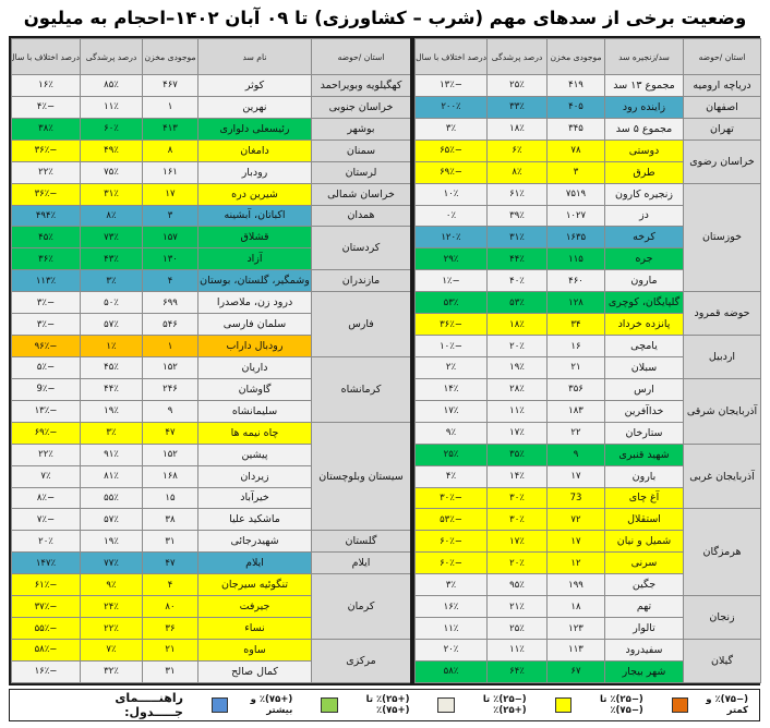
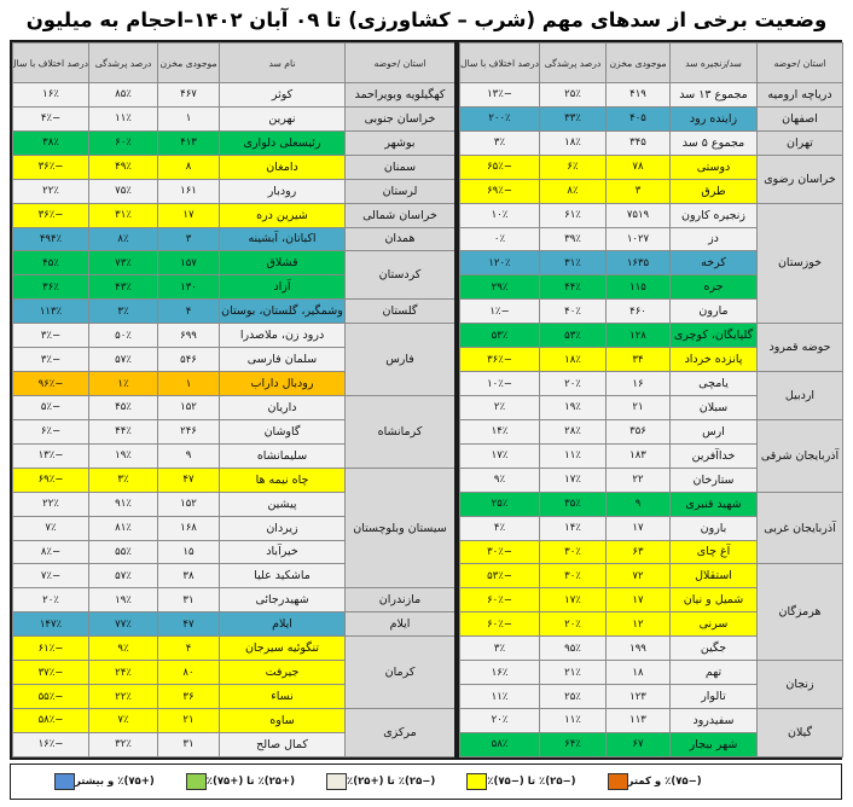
  وضعیت برخی از سدهای مهم (شرب – کشاورزی) تا ۰۹ آبان ۱۴۰۲–احجام به میلیون
  درصد اختلاف با سال	درصد پرشدگی	موجودی مخزن	نام سد	استان /حوضه
  ۱۶٪	۸۵٪	۴۶۷	کوثر	کهگیلویه وبویراحمد
  −۴٪	۱۱٪	۱	نهرین	خراسان جنوبی
  ۳۸٪	۶۰٪	۴۱۳	رئیسعلی دلواری	بوشهر
  −۳۶٪	۴۹٪	۸	دامغان	سمنان
  ۲۲٪	۷۵٪	۱۶۱	رودبار	لرستان
  −۳۶٪	۳۱٪	۱۷	شیرین دره	خراسان شمالی
  ۴۹۴٪	۸٪	۳	اکباتان، آبشینه	همدان
  ۴۵٪	۷۳٪	۱۵۷	قشلاق	کردستان
  ۳۶٪	۴۳٪	۱۳۰	آزاد
- ۱۱۳٪	۳٪	۴	وشمگیر، گلستان، بوستان	مازندران
+ ۱۱۳٪	۳٪	۴	وشمگیر، گلستان، بوستان	گلستان
  −۳٪	۵۰٪	۶۹۹	درود زن، ملاصدرا	فارس
  −۳٪	۵۷٪	۵۴۶	سلمان فارسی
  −۹۶٪	۱٪	۱	رودبال داراب
  −۵٪	۴۵٪	۱۵۲	داریان	کرمانشاه
- −9٪	۴۴٪	۲۴۶	گاوشان
+ −۶٪	۴۴٪	۲۴۶	گاوشان
  −۱۳٪	۱۹٪	۹	سلیمانشاه
  −۶۹٪	۳٪	۴۷	چاه نیمه ها	سیستان وبلوچستان
  ۲۲٪	۹۱٪	۱۵۲	پیشین
  ۷٪	۸۱٪	۱۶۸	زیردان
  −۸٪	۵۵٪	۱۵	خیرآباد
  −۷٪	۵۷٪	۳۸	ماشکید علیا
- ۲۰٪	۱۹٪	۳۱	شهیدرجائی	گلستان
+ ۲۰٪	۱۹٪	۳۱	شهیدرجائی	مازندران
  ۱۴۷٪	۷۷٪	۴۷	ایلام	ایلام
  −۶۱٪	۹٪	۴	تنگوئیه سیرجان	کرمان
  −۳۷٪	۲۴٪	۸۰	جیرفت
  −۵۵٪	۲۲٪	۳۶	نساء
  −۵۸٪	۷٪	۲۱	ساوه	مرکزی
  −۱۶٪	۳۲٪	۳۱	کمال صالح
  درصد اختلاف با سال	درصد پرشدگی	موجودی مخزن	سد/زنجیره سد	استان /حوضه
  −۱۳٪	۲۵٪	۴۱۹	مجموع ۱۳ سد	دریاچه ارومیه
  ۲۰۰٪	۳۳٪	۴۰۵	زاینده رود	اصفهان
  ۳٪	۱۸٪	۳۴۵	مجموع ۵ سد	تهران
  −۶۵٪	۶٪	۷۸	دوستی	خراسان رضوی
  −۶۹٪	۸٪	۳	طرق
  ۱۰٪	۶۱٪	۷۵۱۹	زنجیره کارون	خوزستان
  ۰٪	۳۹٪	۱۰۲۷	دز
  ۱۲۰٪	۳۱٪	۱۶۳۵	کرخه
  ۲۹٪	۴۴٪	۱۱۵	جره
  −۱٪	۴۰٪	۴۶۰	مارون
  ۵۳٪	۵۳٪	۱۲۸	گلپایگان، کوچری	حوضه قمرود
  −۳۶٪	۱۸٪	۳۴	پانزده خرداد
  −۱۰٪	۲۰٪	۱۶	یامچی	اردبیل
  ۲٪	۱۹٪	۲۱	سبلان
  ۱۴٪	۲۸٪	۳۵۶	ارس	آذربایجان شرقی
  ۱۷٪	۱۱٪	۱۸۳	خداآفرین
  ۹٪	۱۷٪	۲۲	ستارخان
  ۲۵٪	۳۵٪	۹	شهید قنبری	آذربایجان غربی
  ۴٪	۱۴٪	۱۷	بارون
- −۳۰٪	۳۰٪	73	آغ چای
+ −۳۰٪	۳۰٪	۶۳	آغ چای
  −۵۳٪	۳۰٪	۷۲	استقلال	هرمزگان
  −۶۰٪	۱۷٪	۱۷	شمیل و نیان
  −۶۰٪	۲۰٪	۱۲	سرنی
  ۳٪	۹۵٪	۱۹۹	جگین
  ۱۶٪	۲۱٪	۱۸	تهم	زنجان
  ۱۱٪	۲۵٪	۱۲۳	تالوار
  ۲۰٪	۱۱٪	۱۱۳	سفیدرود	گیلان
  ۵۸٪	۶۴٪	۶۷	شهر بیجار
- راهنـــــمای جـــــدول:
  (+۷۵)٪ و بیشتر
  (+۲۵)٪ تا (+۷۵)٪
  (−۲۵)٪ تا (+۲۵)٪
  (−۲۵)٪ تا (−۷۵)٪
  (−۷۵)٪ و کمتر
